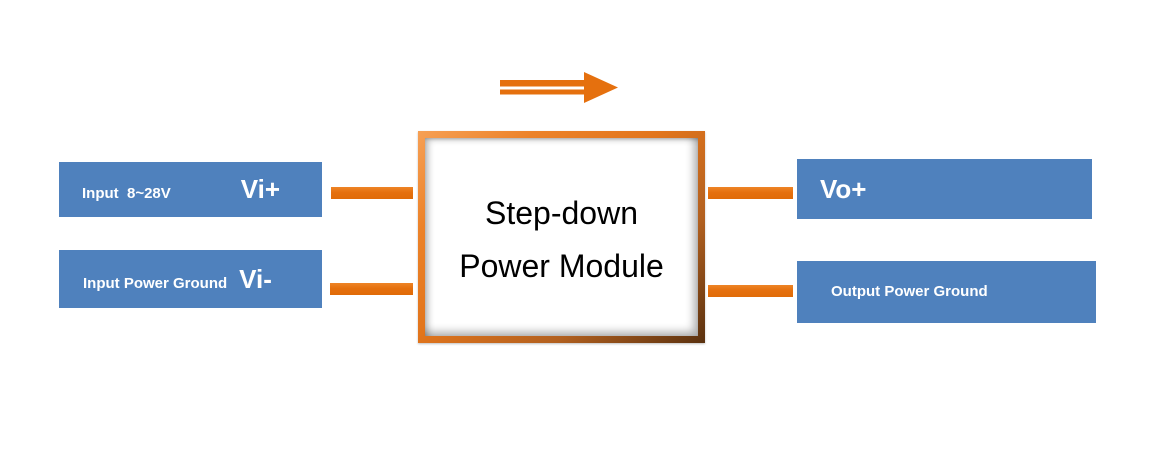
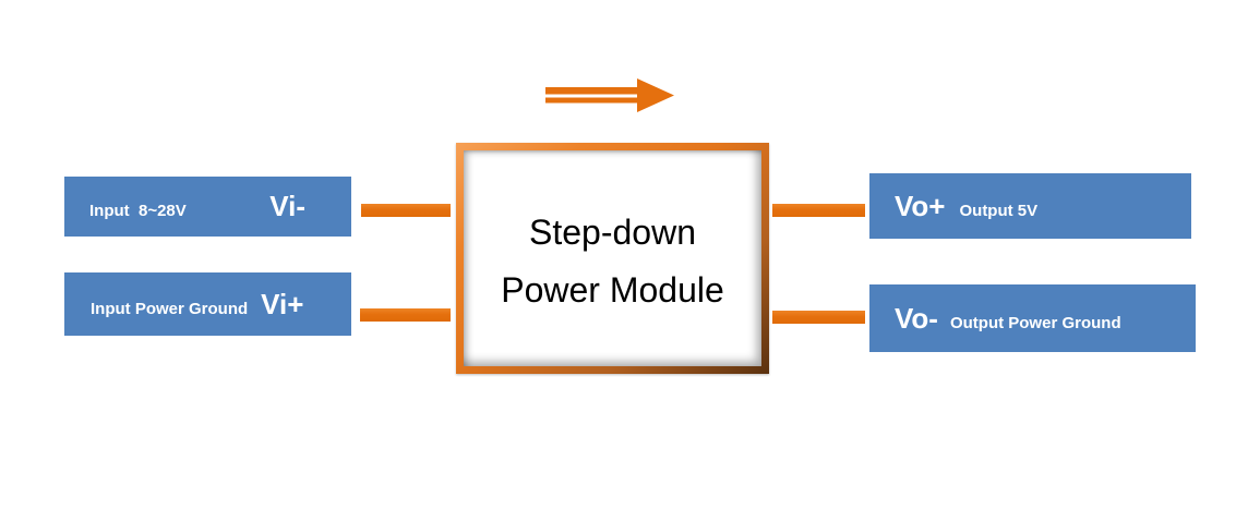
  Input 8~28V
- Vi+
+ Vi-
  Input Power Ground
- Vi-
+ Vi+
  Vo+
+ Output 5V
+ Vo-
  Output Power Ground
  Step-down
  Power Module
